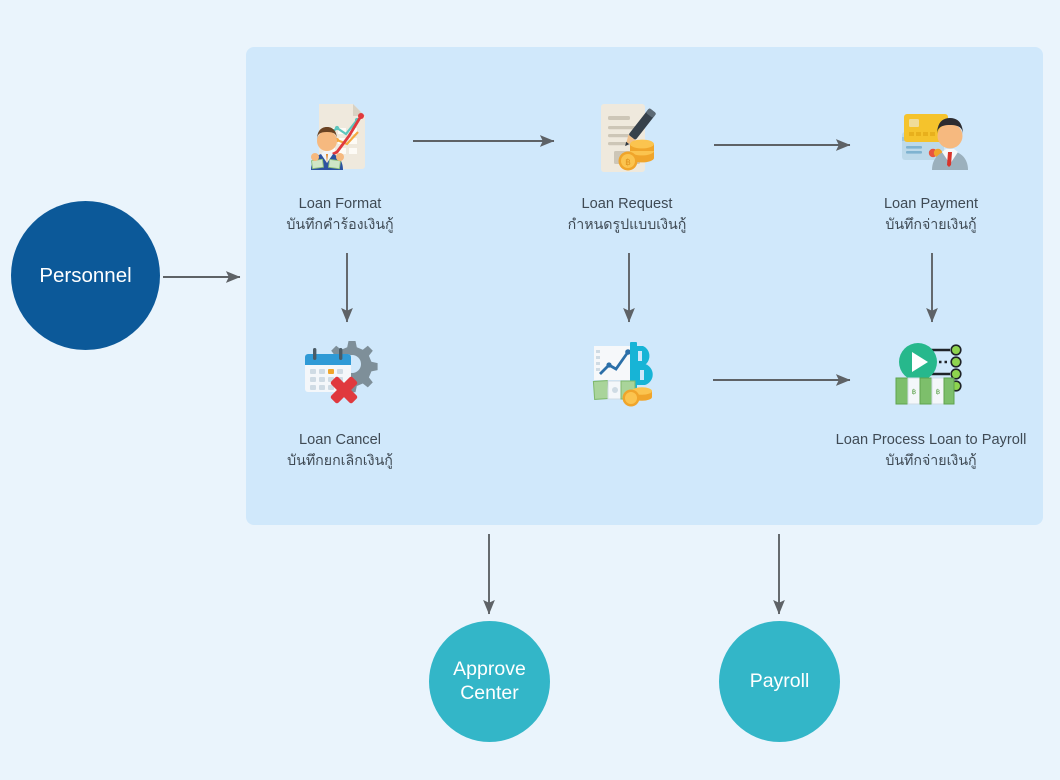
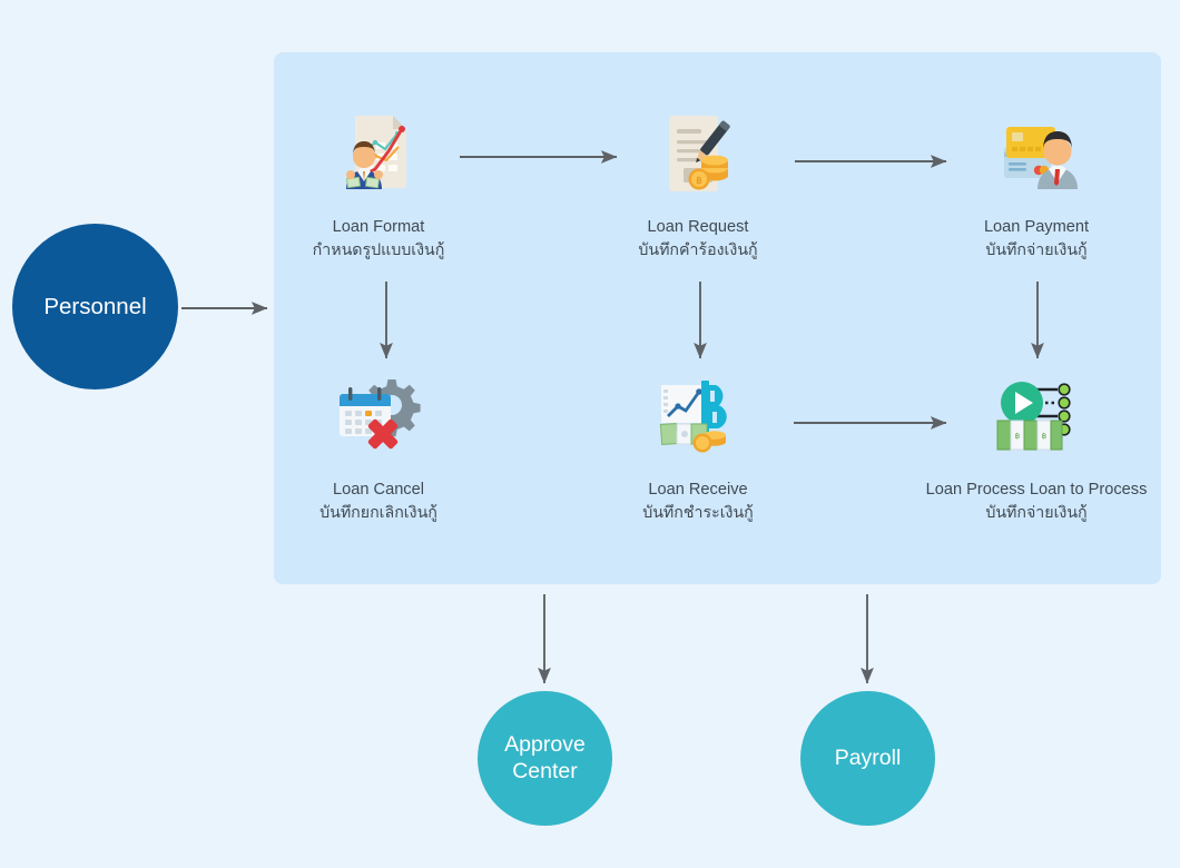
  Personnel
  Approve
  Center
  Payroll
  Loan Format
- บันทึกคำร้องเงินกู้
+ กำหนดรูปแบบเงินกู้
  ฿
  Loan Request
- กำหนดรูปแบบเงินกู้
+ บันทึกคำร้องเงินกู้
  Loan Payment
  บันทึกจ่ายเงินกู้
  Loan Cancel
  บันทึกยกเลิกเงินกู้
+ Loan Receive
+ บันทึกชำระเงินกู้
  ฿
  ฿
- Loan Process Loan to Payroll
+ Loan Process Loan to Process
  บันทึกจ่ายเงินกู้
